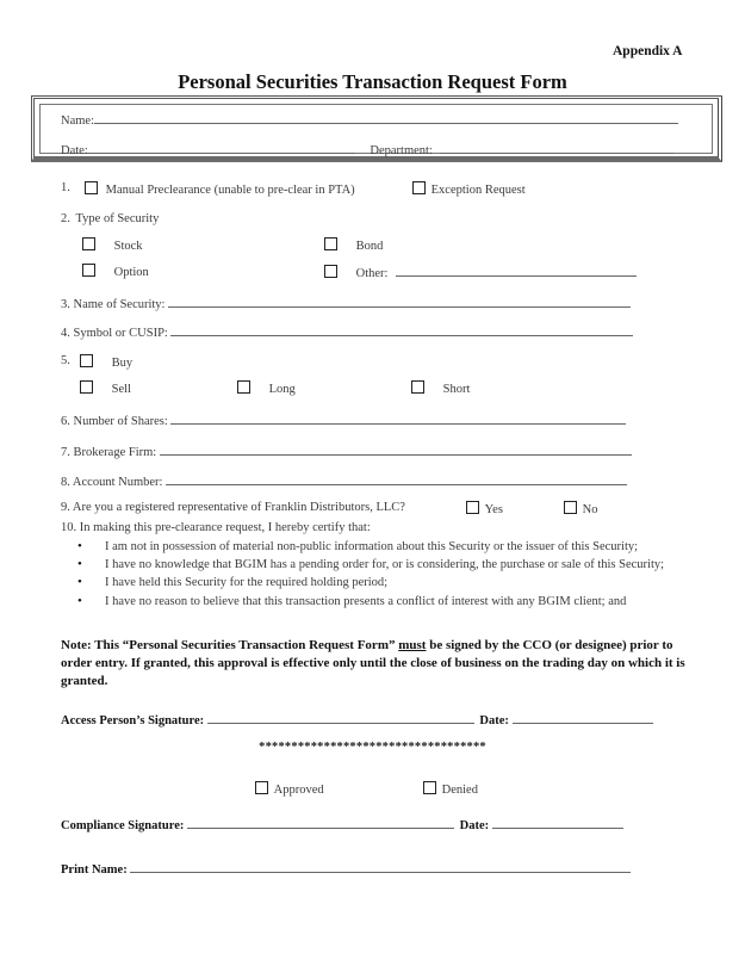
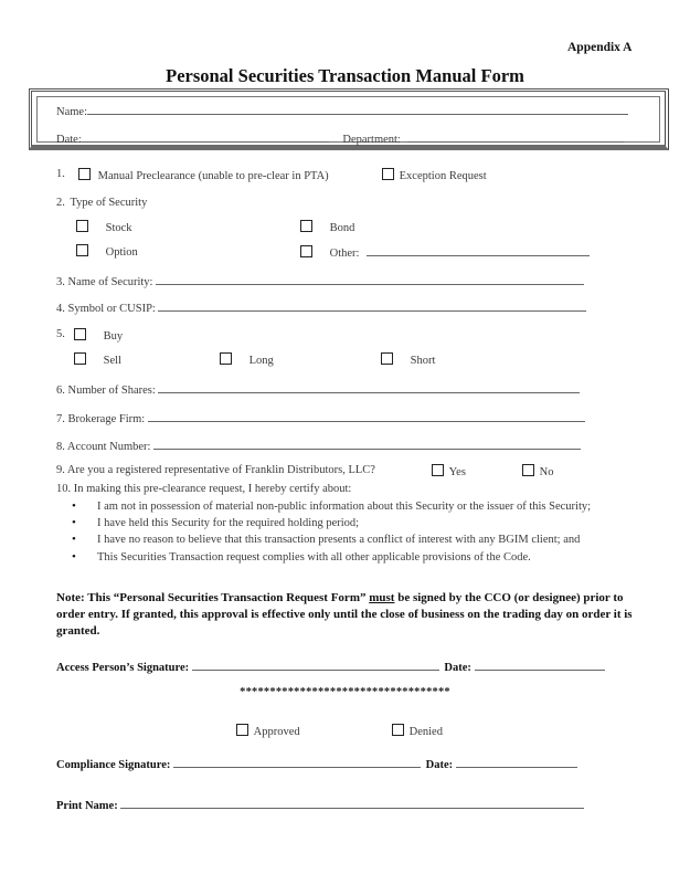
  Appendix A
- Personal Securities Transaction Request Form
+ Personal Securities Transaction Manual Form
  Name:
  Date: Department:
  1.
  Manual Preclearance (unable to pre-clear in PTA)
  Exception Request
  2. Type of Security
  Stock
  Bond
  Option
  Other:
  3. Name of Security:
  4. Symbol or CUSIP:
  5.
  Buy
  Sell
  Long
  Short
  6. Number of Shares:
  7. Brokerage Firm:
  8. Account Number:
  9. Are you a registered representative of Franklin Distributors, LLC?
  Yes
  No
- 10. In making this pre-clearance request, I hereby certify that:
+ 10. In making this pre-clearance request, I hereby certify about:
  I am not in possession of material non-public information about this Security or the issuer of this Security;
- I have no knowledge that BGIM has a pending order for, or is considering, the purchase or sale of this Security;
  I have held this Security for the required holding period;
  I have no reason to believe that this transaction presents a conflict of interest with any BGIM client; and
+ This Securities Transaction request complies with all other applicable provisions of the Code.
- Note: This “Personal Securities Transaction Request Form” must be signed by the CCO (or designee) prior to order entry. If granted, this approval is effective only until the close of business on the trading day on which it is granted.
+ Note: This “Personal Securities Transaction Request Form” must be signed by the CCO (or designee) prior to order entry. If granted, this approval is effective only until the close of business on the trading day on order it is granted.
  Access Person’s Signature: Date:
  ***********************************
  Approved
  Denied
  Compliance Signature: Date:
  Print Name:
